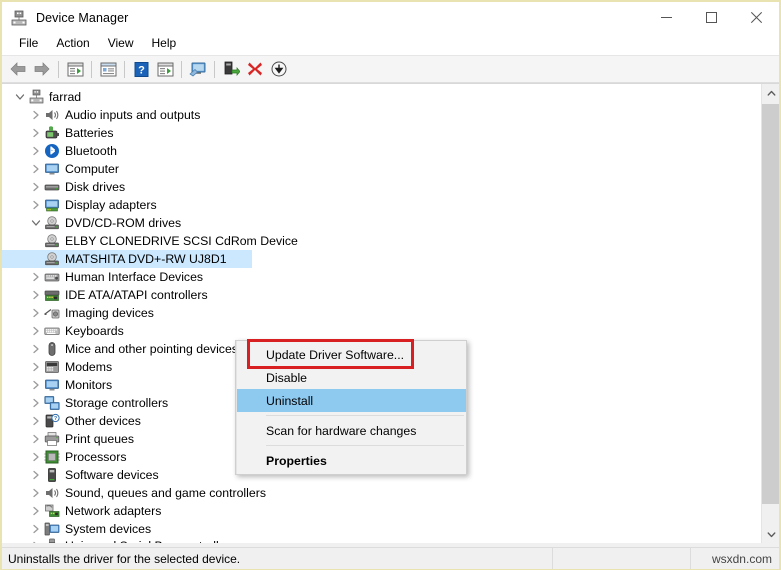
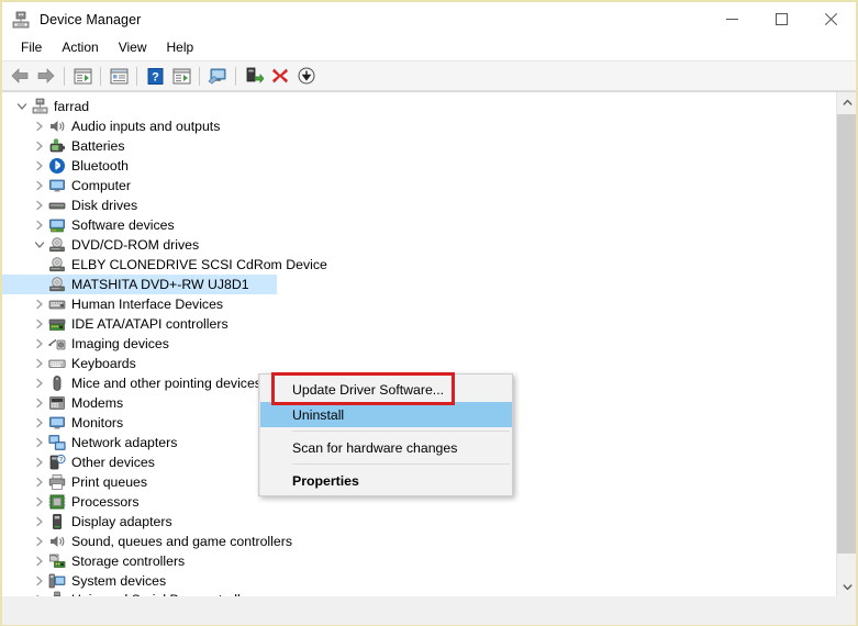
  Device Manager
  File
  Action
  View
  Help
  ?
  farrad
  Audio inputs and outputs
  Batteries
  Bluetooth
  Computer
  Disk drives
- Display adapters
+ Software devices
  DVD/CD-ROM drives
  ELBY CLONEDRIVE SCSI CdRom Device
  MATSHITA DVD+-RW UJ8D1
  Human Interface Devices
  IDE ATA/ATAPI controllers
  Imaging devices
  Keyboards
  Mice and other pointing device
  Modems
  Monitors
- Storage controllers
+ Network adapters
  Other devices
  Print queues
  Processors
- Software devices
+ Display adapters
  Sound, queues and game controllers
- Network adapters
+ Storage controllers
  System devices
  Update Driver Software...
- Disable
  Uninstall
  Scan for hardware changes
  Properties
- Uninstalls the driver for the selected device.
- wsxdn.com
